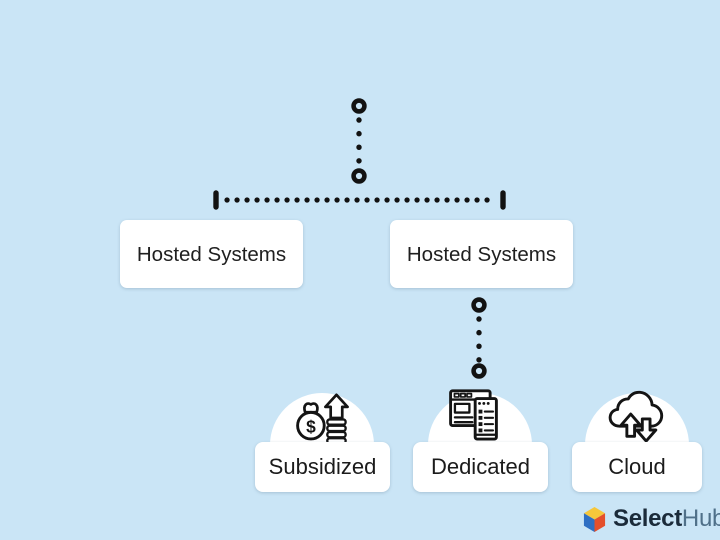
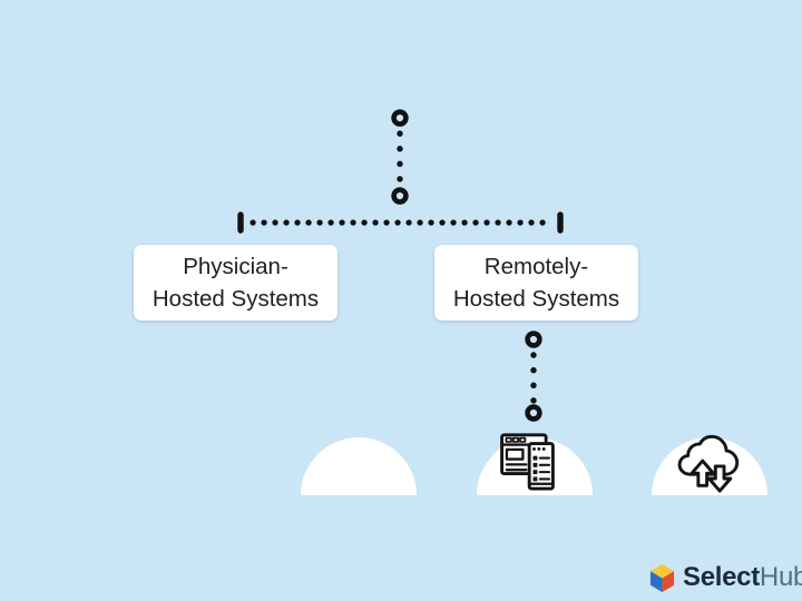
+ Physician-
  Hosted Systems
+ Remotely-
  Hosted Systems
- $
- Subsidized
- Dedicated
- Cloud
  SelectHub
